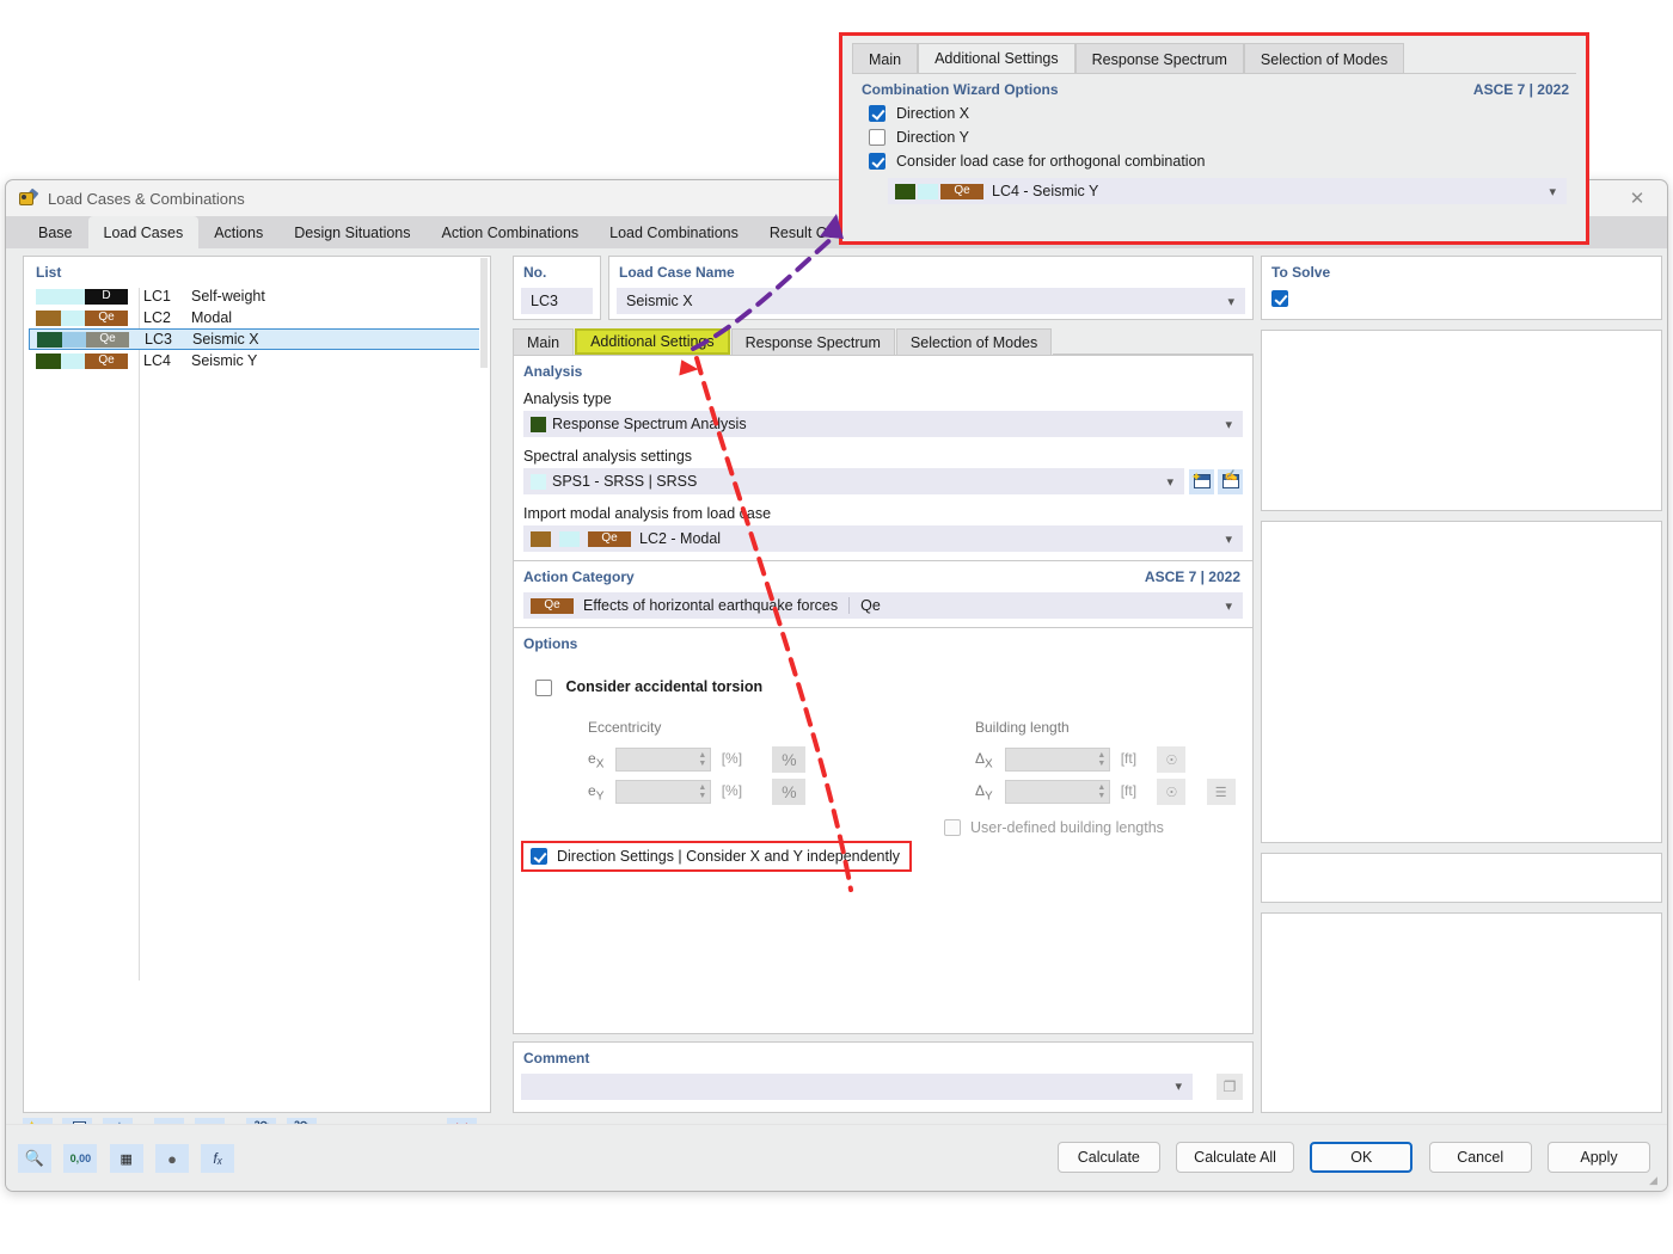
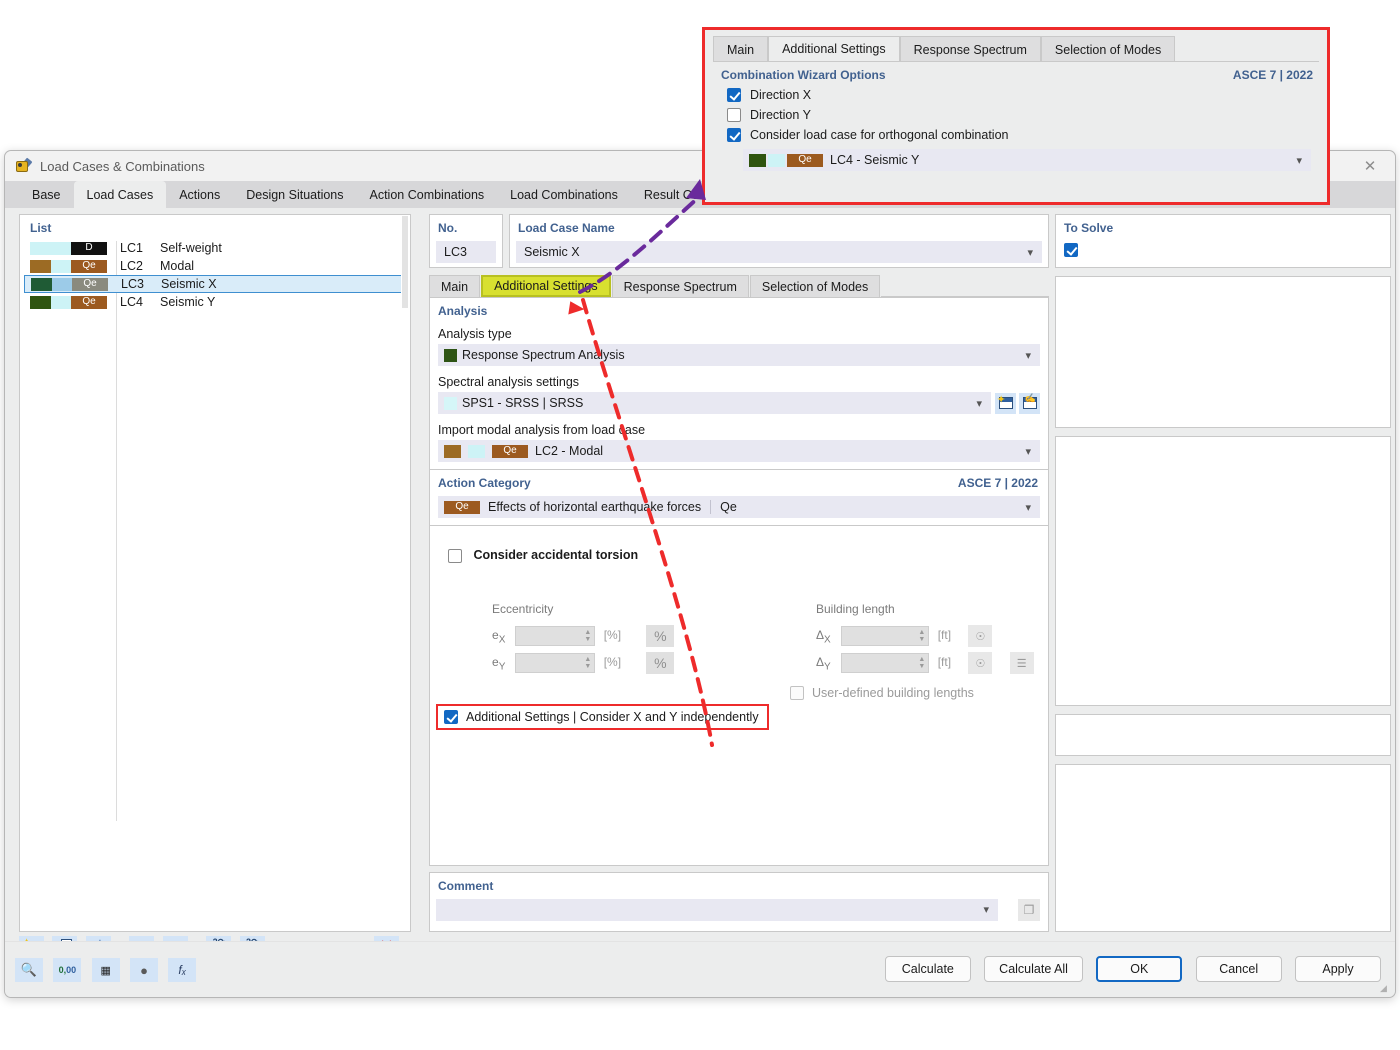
  Load Cases & Combinations
  ✕
  Base
  Load Cases
  Actions
  Design Situations
  Action Combinations
  Load Combinations
  List
  D
  LC1
  Self-weight
  Qe
  LC2
  Modal
  Qe
  LC3
  Seismic X
  Qe
  LC4
  Seismic Y
  No.
  LC3
  Load Case Name
  Seismic X
  ▾
  To Solve
  Main
  Additional Settins
  Response Spectrum
  Selection of Modes
  Analysis
  Analysis type
  Response Spectrum Analysis
  ▾
  Spectral analysis settings
  SPS1 - SRSS | SRSS
  ▾
  ✦
  ✍
  Import modal analysis from loadase
  Qe
  LC2 - Modal
  ▾
  Action Category
  ASCE 7 | 2022
  Qe
  Effects of horizontal earthquake forces
  Qe
  ▾
- Options
  Consider accidental torsion
  Eccentricity
  eX
  [%] %
  eY
  [%] %
  Building length
  ΔX
  [ft]
  ☉
  ΔY
  [ft]
  ☉
  ☰
  User-defined building lengths
- Direction Settings | Consider X and Y independently
+ Additional Settings | Consider X and Y independently
  Comment
  ▾
  ❐
  🔍
  0,00
  ▦
  ●
  fₓ
  Calculate Calculate All OK Cancel Apply
  ◢
  Main
  Additional Settings
  Response Spectrum
  Selection of Modes
  Combination Wizard Options
  ASCE 7 | 2022
  Direction X
  Direction Y
  Consider load case for orthogonal combination
  Qe
  LC4 - Seismic Y
  ▾
